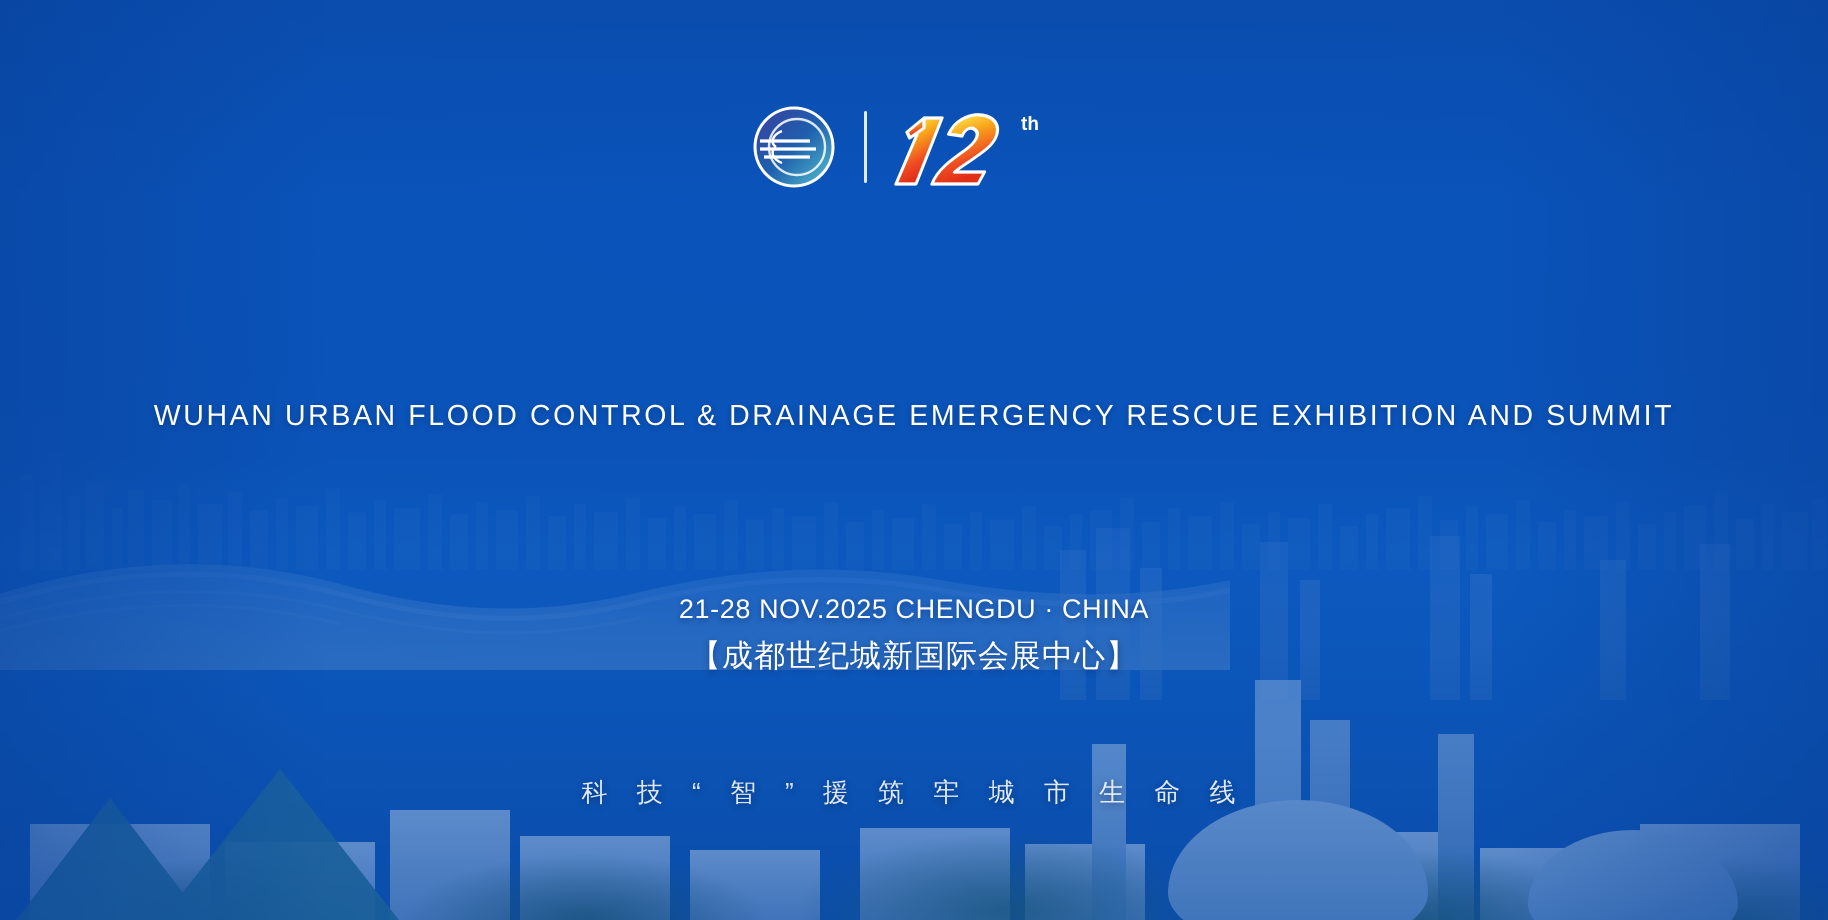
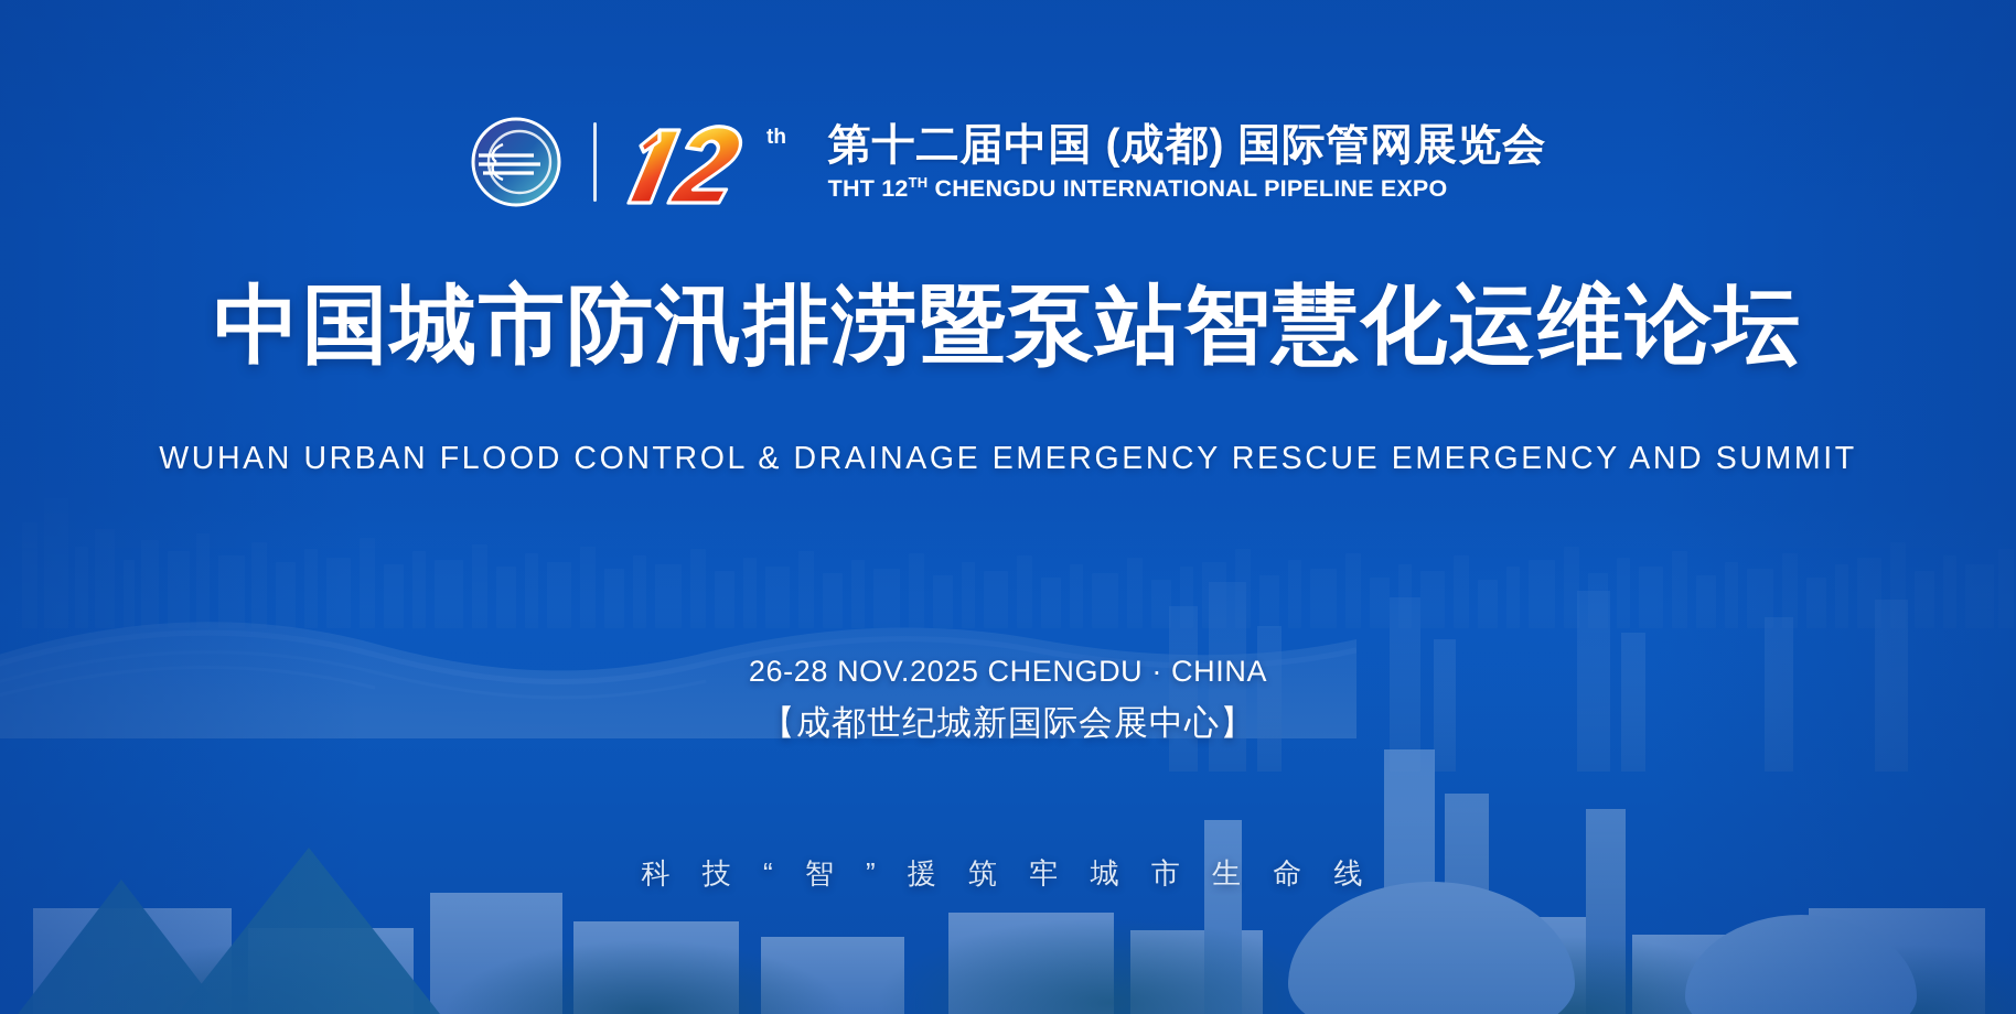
  th
+ 第十二届中国 (成都) 国际管网展览会
+ THT 12TH CHENGDU INTERNATIONAL PIPELINE EXPO
+ 中国城市防汛排涝暨泵站智慧化运维论坛
- WUHAN URBAN FLOOD CONTROL & DRAINAGE EMERGENCY RESCUE EXHIBITION AND SUMMIT
+ WUHAN URBAN FLOOD CONTROL & DRAINAGE EMERGENCY RESCUE EMERGENCY AND SUMMIT
- 21-28 NOV.2025 CHENGDU · CHINA
+ 26-28 NOV.2025 CHENGDU · CHINA
  【成都世纪城新国际会展中心】
  科 技 “ 智 ” 援 筑 牢 城 市 生 命 线
